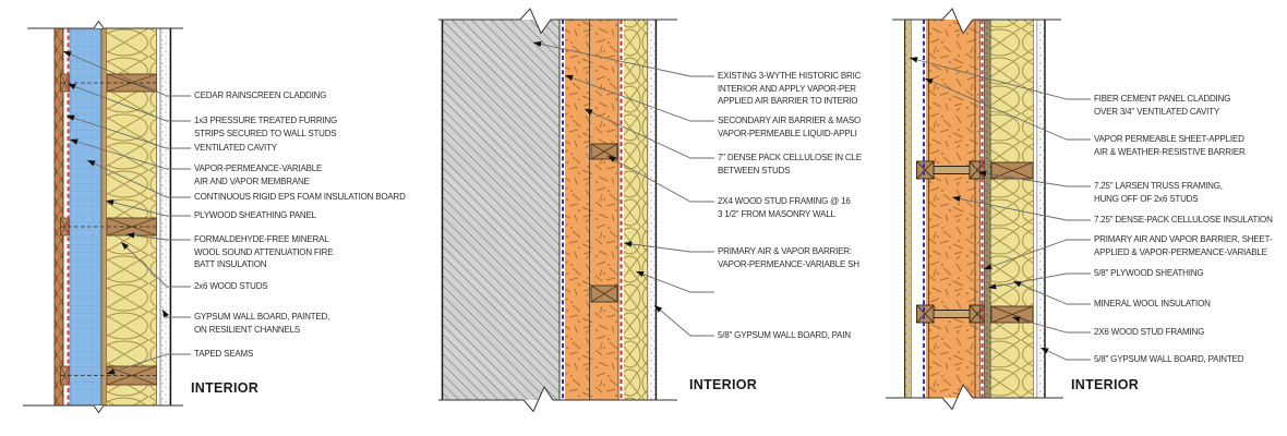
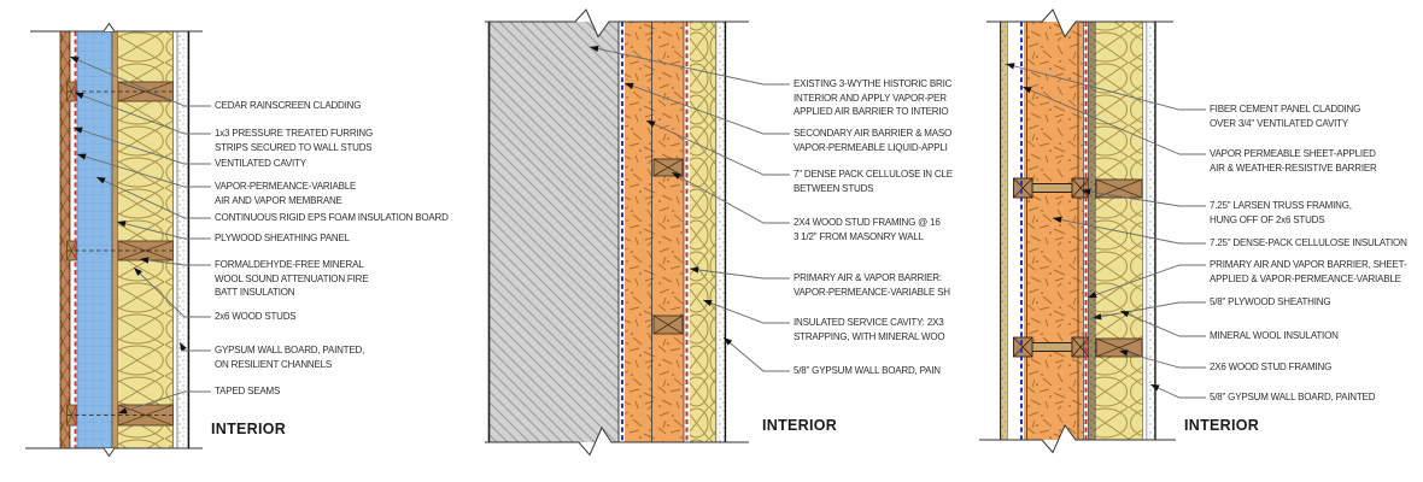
  CEDAR RAINSCREEN CLADDING
  1x3 PRESSURE TREATED FURRING
  STRIPS SECURED TO WALL STUDS
  VENTILATED CAVITY
  VAPOR-PERMEANCE-VARIABLE
  AIR AND VAPOR MEMBRANE
  CONTINUOUS RIGID EPS FOAM INSULATION BOARD
  PLYWOOD SHEATHING PANEL
  FORMALDEHYDE-FREE MINERAL
  WOOL SOUND ATTENUATION FIRE
  BATT INSULATION
  2x6 WOOD STUDS
  GYPSUM WALL BOARD, PAINTED,
  ON RESILIENT CHANNELS
  TAPED SEAMS
  INTERIOR
  EXISTING 3-WYTHE HISTORIC BRIC
  INTERIOR AND APPLY VAPOR-PER
  APPLIED AIR BARRIER TO INTERIO
  SECONDARY AIR BARRIER & MASO
  VAPOR-PERMEABLE LIQUID-APPLI
  7" DENSE PACK CELLULOSE IN CLE
  BETWEEN STUDS
  2X4 WOOD STUD FRAMING @ 16
  3 1/2" FROM MASONRY WALL
  PRIMARY AIR & VAPOR BARRIER:
  VAPOR-PERMEANCE-VARIABLE SH
+ INSULATED SERVICE CAVITY: 2X3
+ STRAPPING, WITH MINERAL WOO
  5/8" GYPSUM WALL BOARD, PAIN
  INTERIOR
  FIBER CEMENT PANEL CLADDING
  OVER 3/4" VENTILATED CAVITY
  VAPOR PERMEABLE SHEET-APPLIED
  AIR & WEATHER-RESISTIVE BARRIER
  7.25" LARSEN TRUSS FRAMING,
  HUNG OFF OF 2x6 STUDS
  7.25" DENSE-PACK CELLULOSE INSULATION
  PRIMARY AIR AND VAPOR BARRIER, SHEET-
  APPLIED & VAPOR-PERMEANCE-VARIABLE
  5/8" PLYWOOD SHEATHING
  MINERAL WOOL INSULATION
  2X6 WOOD STUD FRAMING
  5/8" GYPSUM WALL BOARD, PAINTED
  INTERIOR
